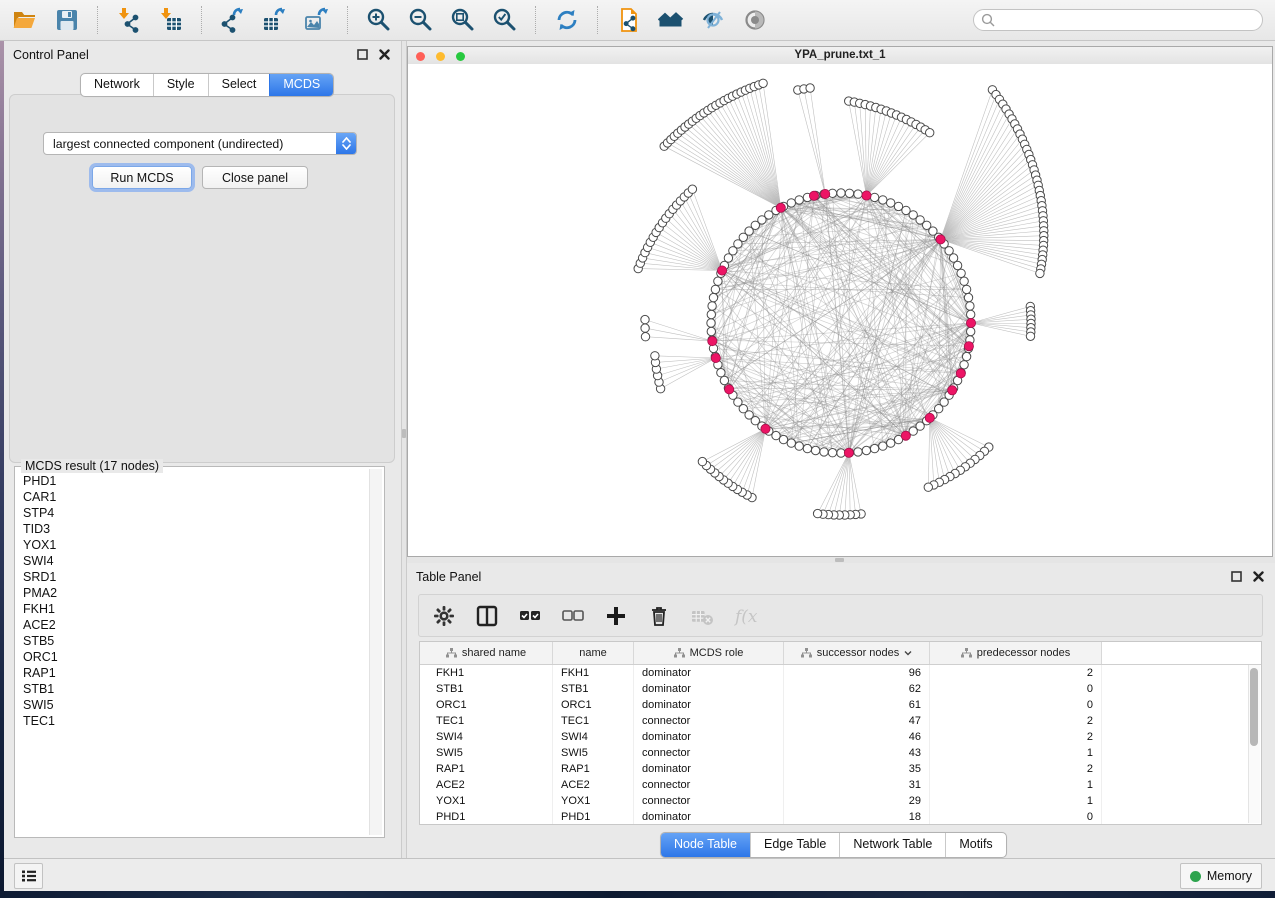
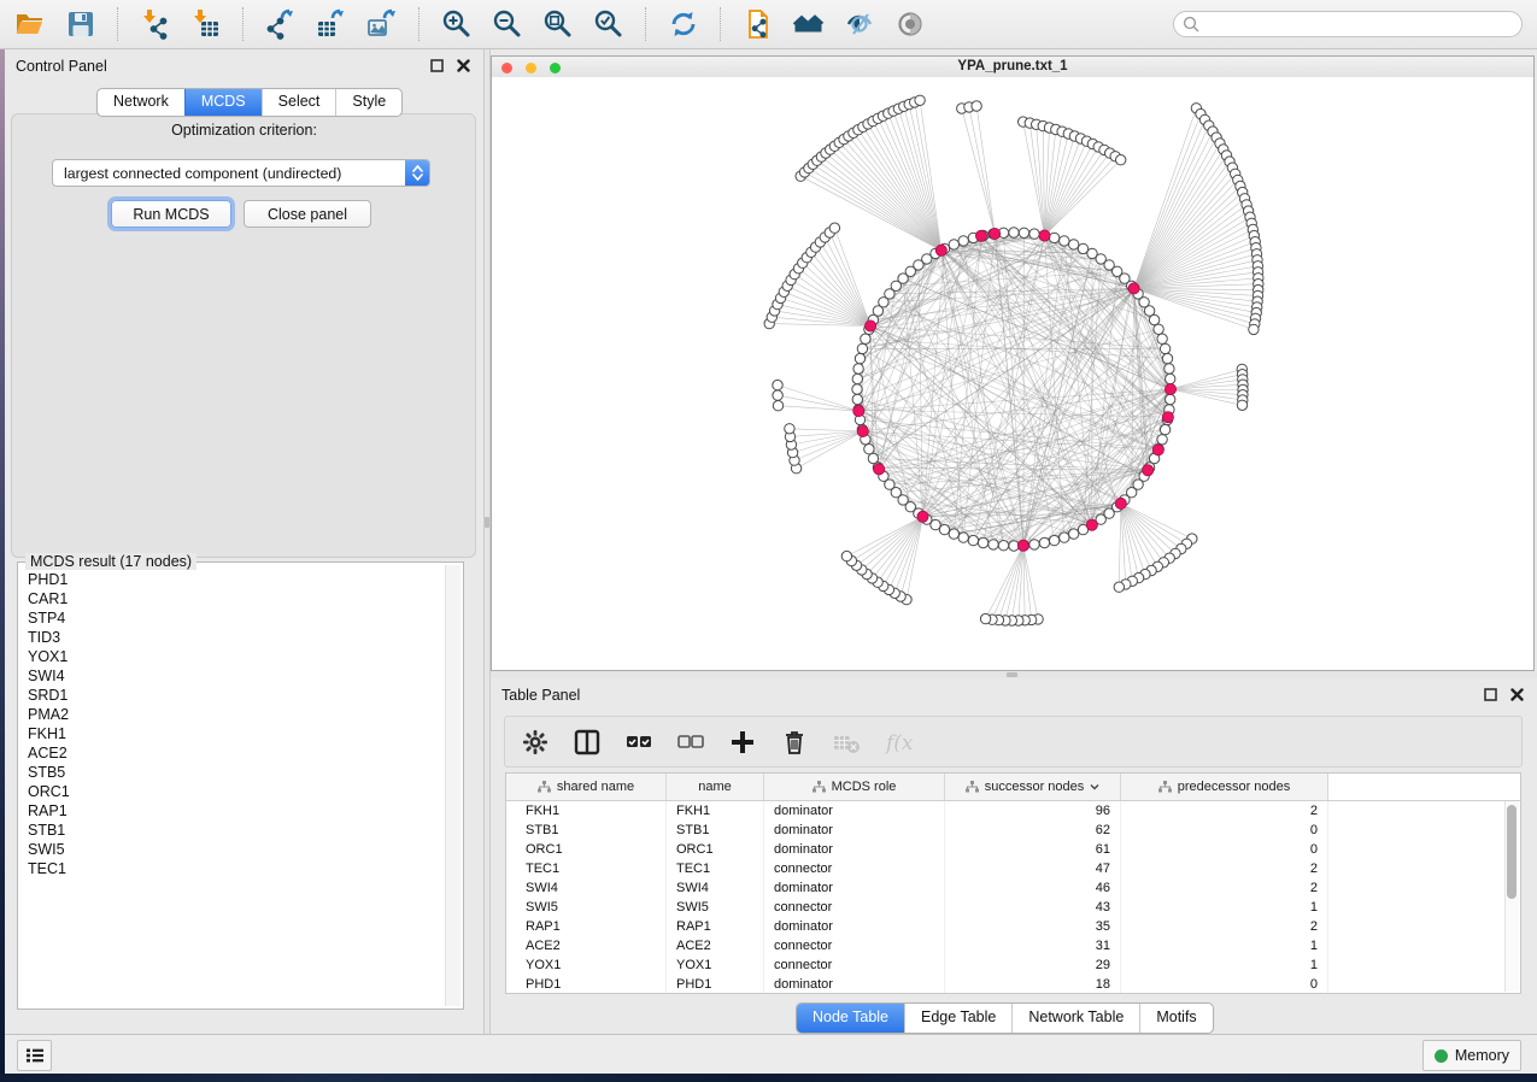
  Control Panel
  Network
- Style
+ MCDS
  Select
- MCDS
+ Style
+ Optimization criterion:
  largest connected component (undirected)
  Run MCDS
  Close panel
  MCDS result (17 nodes)
  PHD1
  CAR1
  STP4
  TID3
  YOX1
  SWI4
  SRD1
  PMA2
  FKH1
  ACE2
  STB5
  ORC1
  RAP1
  STB1
  SWI5
  TEC1
  YPA_prune.txt_1
  Table Panel
  f(x
  shared name
  name
  MCDS role
  successor nodes
  predecessor nodes
  FKH1
  FKH1
  dominator
  96
  2
  STB1
  STB1
  dominator
  62
  0
  ORC1
  ORC1
  dominator
  61
  0
  TEC1
  TEC1
  connector
  47
  2
  SWI4
  SWI4
  dominator
  46
  2
  SWI5
  SWI5
  connector
  43
  1
  RAP1
  RAP1
  dominator
  35
  2
  ACE2
  ACE2
  connector
  31
  1
  YOX1
  YOX1
  connector
  29
  1
  PHD1
  PHD1
  dominator
  18
  0
  Node Table
  Edge Table
  Network Table
  Motifs
  Memory
